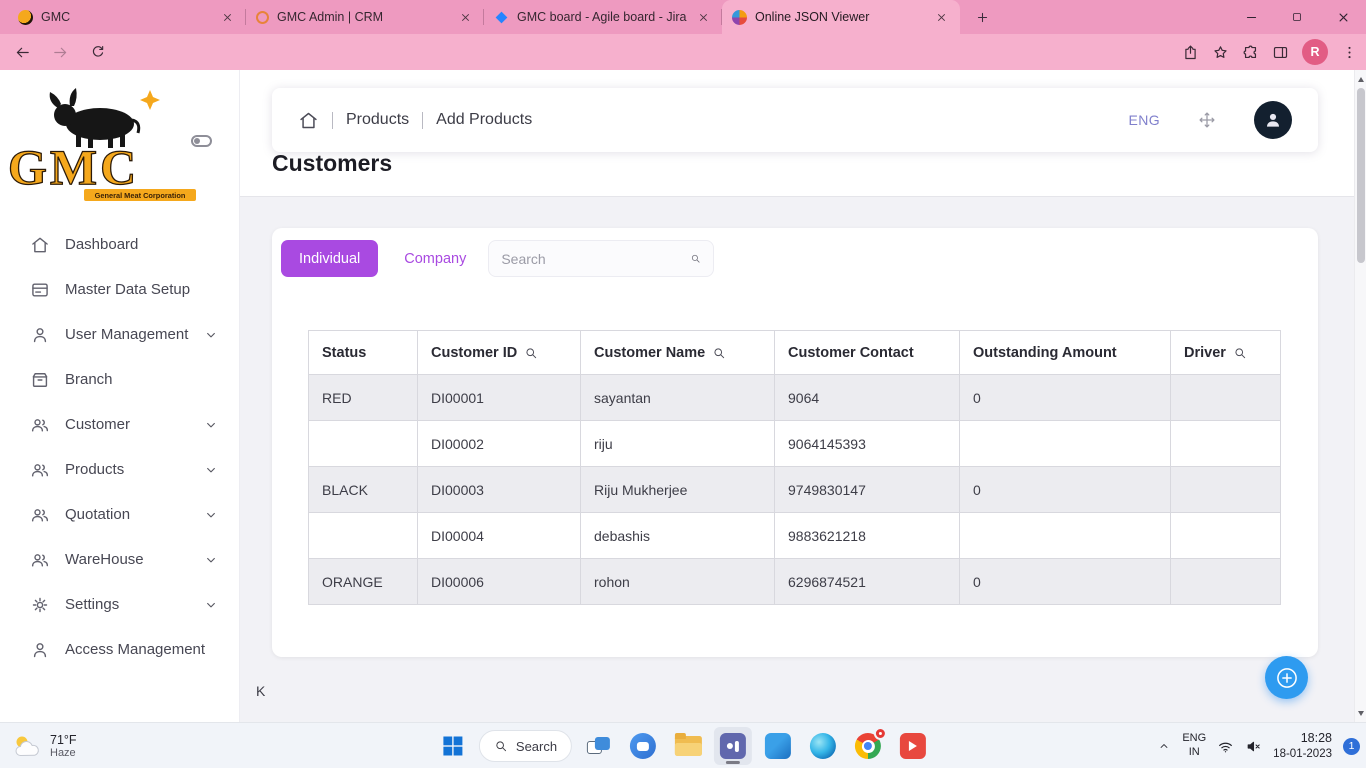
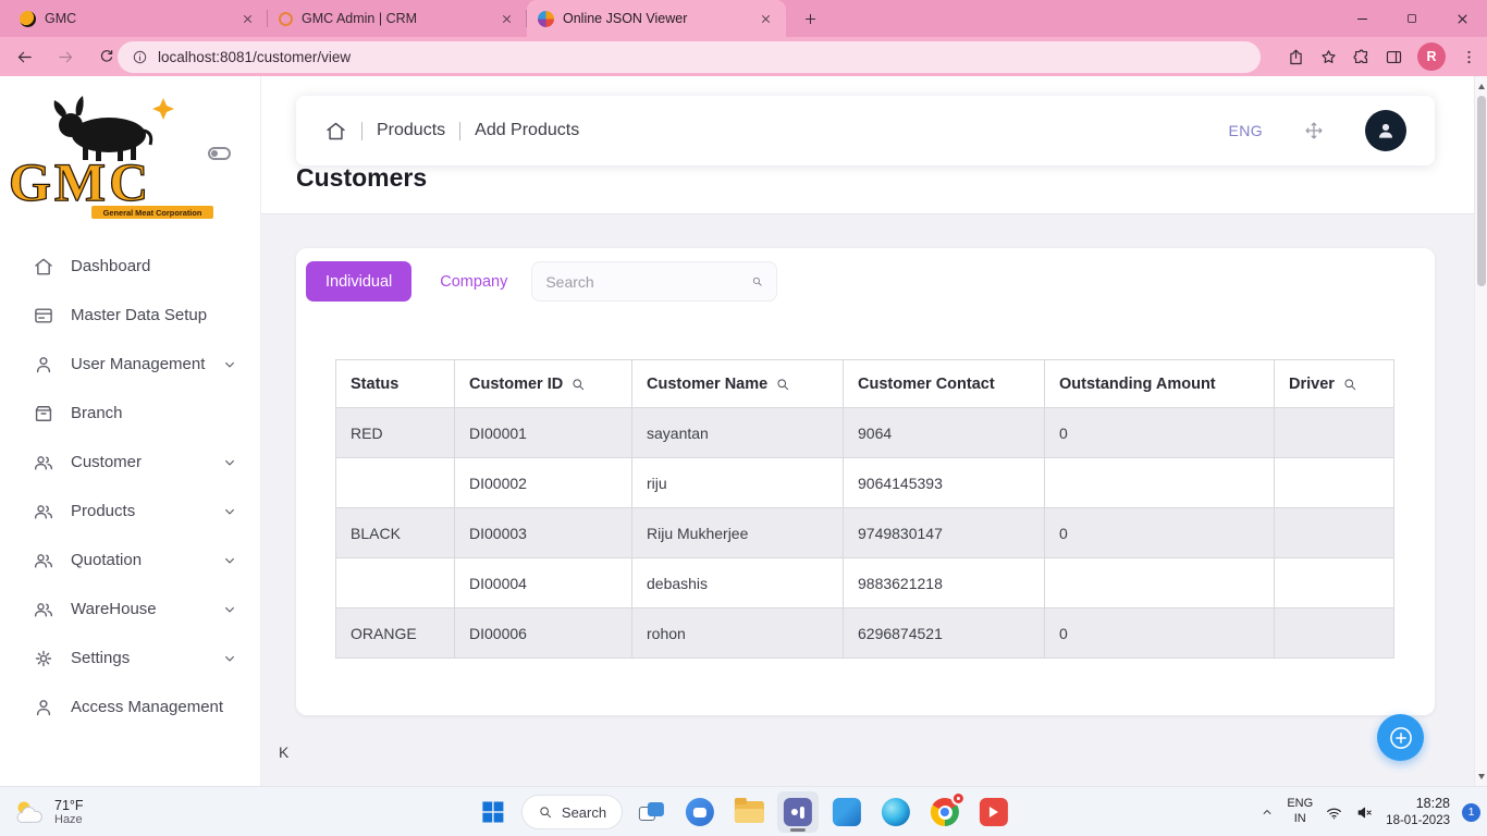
  GMC
  GMC Admin | CRM
- GMC board - Agile board - Jira
  Online JSON Viewer
+ localhost:8081/customer/view
  R
  GMC
  General Meat Corporation
  Dashboard
  Master Data Setup
  User Management
  Branch
  Customer
  Products
  Quotation
  WareHouse
  Settings
  Access Management
  Products
  Add Products
  ENG
  Customers
  Individual
  Company
  Search
  Status	Customer ID	Customer Name	Customer Contact	Outstanding Amount	Driver
  RED	DI00001	sayantan	9064	0
  	DI00002	riju	9064145393
  BLACK	DI00003	Riju Mukherjee	9749830147	0
  	DI00004	debashis	9883621218
  ORANGE	DI00006	rohon	6296874521	0
  K
  71°F
  Haze
  Search
  ENG
  IN
  18:28
  18-01-2023
  1
